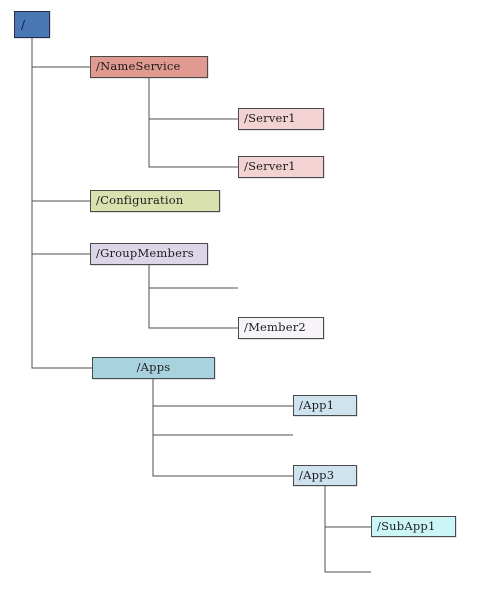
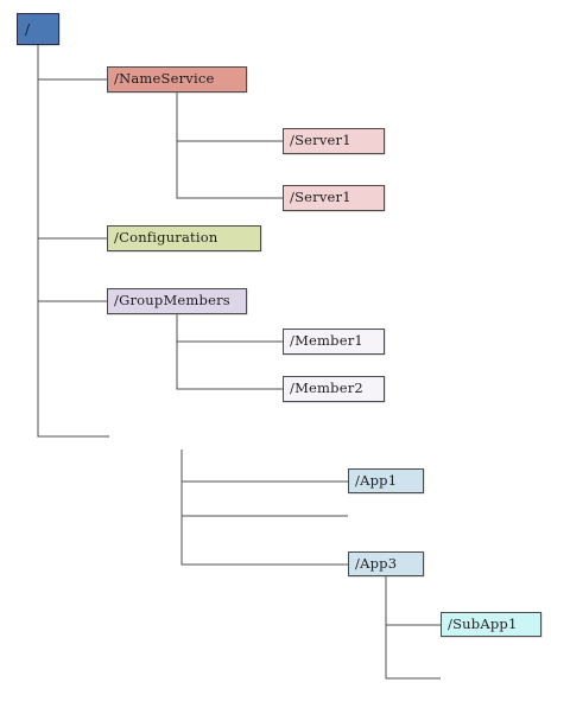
  /
  /NameService
  /Server1
  /Server1
  /Configuration
  /GroupMembers
+ /Member1
  /Member2
- /Apps
  /App1
  /App3
  /SubApp1
